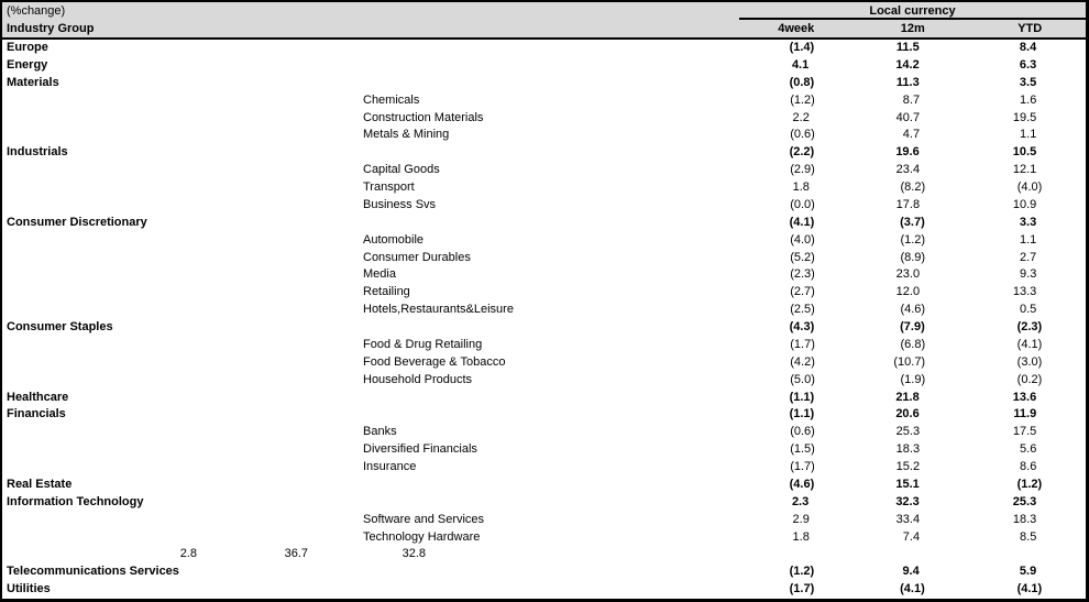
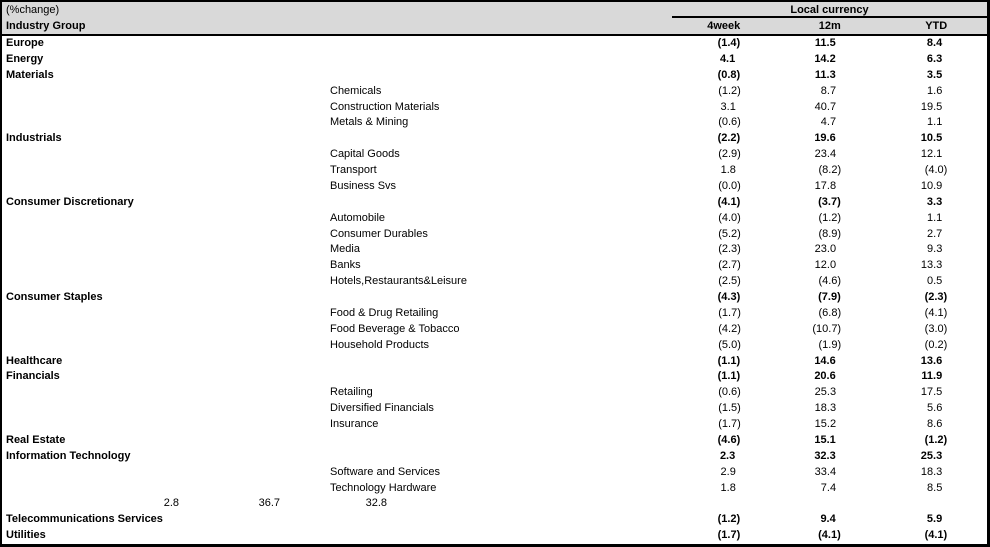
  (%change)
  Local currency
  Industry Group
  4week
  12m
  YTD
  Europe
  (1.4)
  11.5
  8.4
  Energy
  4.1
  14.2
  6.3
  Materials
  (0.8)
  11.3
  3.5
  Chemicals
  (1.2)
  8.7
  1.6
  Construction Materials
- 2.2
+ 3.1
  40.7
  19.5
  Metals & Mining
  (0.6)
  4.7
  1.1
  Industrials
  (2.2)
  19.6
  10.5
  Capital Goods
  (2.9)
  23.4
  12.1
  Transport
  1.8
  (8.2)
  (4.0)
  Business Svs
  (0.0)
  17.8
  10.9
  Consumer Discretionary
  (4.1)
  (3.7)
  3.3
  Automobile
  (4.0)
  (1.2)
  1.1
  Consumer Durables
  (5.2)
  (8.9)
  2.7
  Media
  (2.3)
  23.0
  9.3
- Retailing
+ Banks
  (2.7)
  12.0
  13.3
  Hotels,Restaurants&Leisure
  (2.5)
  (4.6)
  0.5
  Consumer Staples
  (4.3)
  (7.9)
  (2.3)
  Food & Drug Retailing
  (1.7)
  (6.8)
  (4.1)
  Food Beverage & Tobacco
  (4.2)
  (10.7)
  (3.0)
  Household Products
  (5.0)
  (1.9)
  (0.2)
  Healthcare
  (1.1)
- 21.8
+ 14.6
  13.6
  Financials
  (1.1)
  20.6
  11.9
- Banks
+ Retailing
  (0.6)
  25.3
  17.5
  Diversified Financials
  (1.5)
  18.3
  5.6
  Insurance
  (1.7)
  15.2
  8.6
  Real Estate
  (4.6)
  15.1
  (1.2)
  Information Technology
  2.3
  32.3
  25.3
  Software and Services
  2.9
  33.4
  18.3
  Technology Hardware
  1.8
  7.4
  8.5
  2.8
  36.7
  32.8
  Telecommunications Services
  (1.2)
  9.4
  5.9
  Utilities
  (1.7)
  (4.1)
  (4.1)
